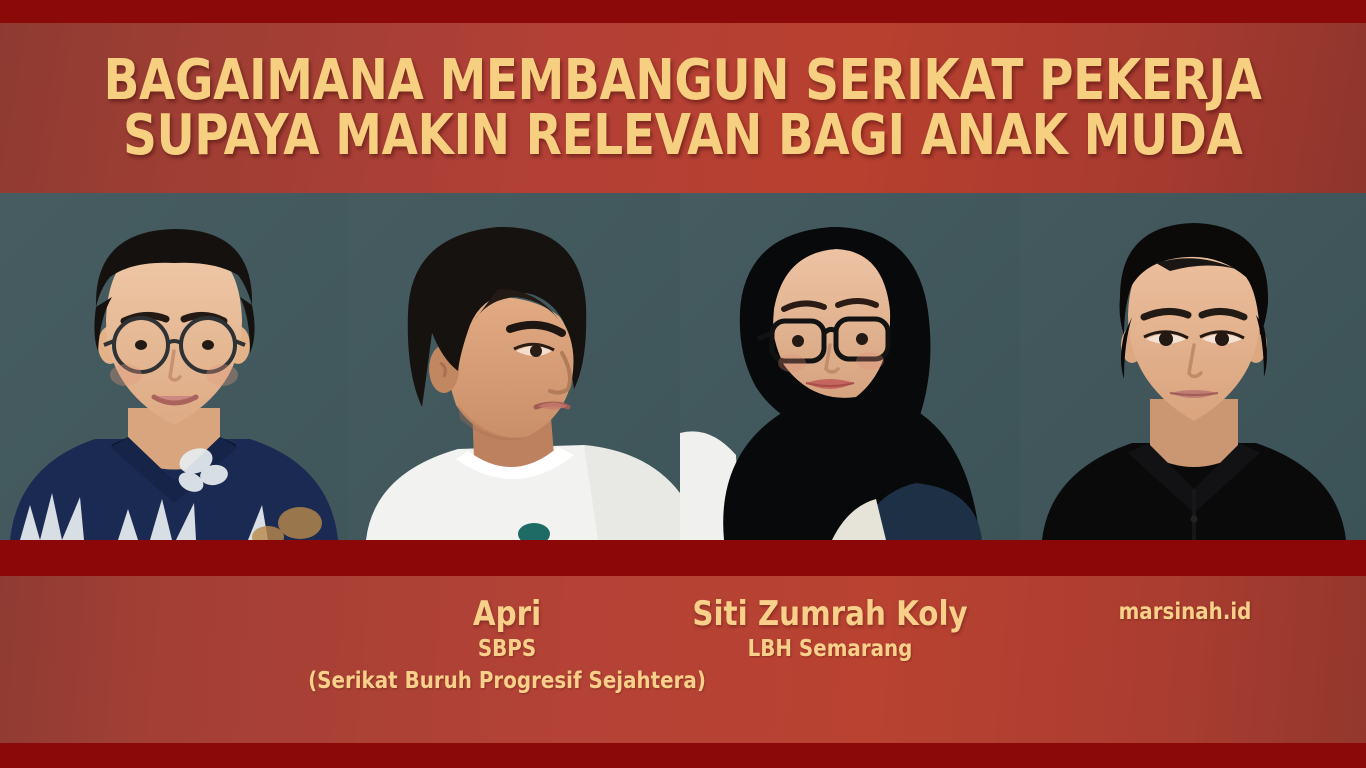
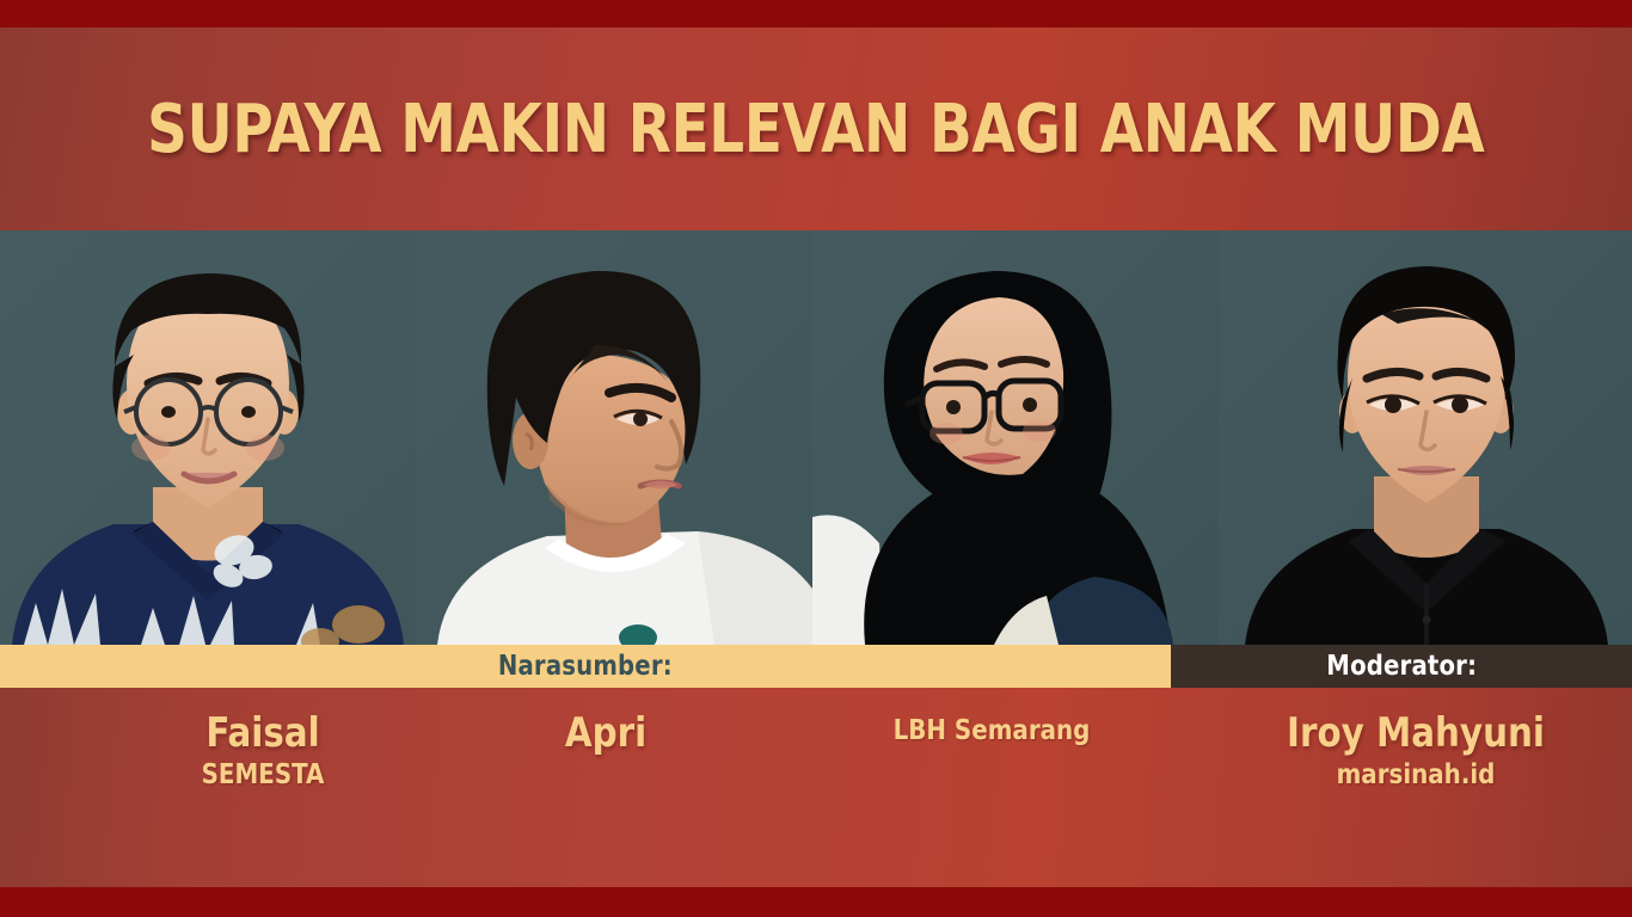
- BAGAIMANA MEMBANGUN SERIKAT PEKERJA
  SUPAYA MAKIN RELEVAN BAGI ANAK MUDA
+ Narasumber:
+ Moderator:
+ Faisal
+ SEMESTA
  Apri
- SBPS
- (Serikat Buruh Progresif Sejahtera)
- Siti Zumrah Koly
  LBH Semarang
+ Iroy Mahyuni
  marsinah.id
